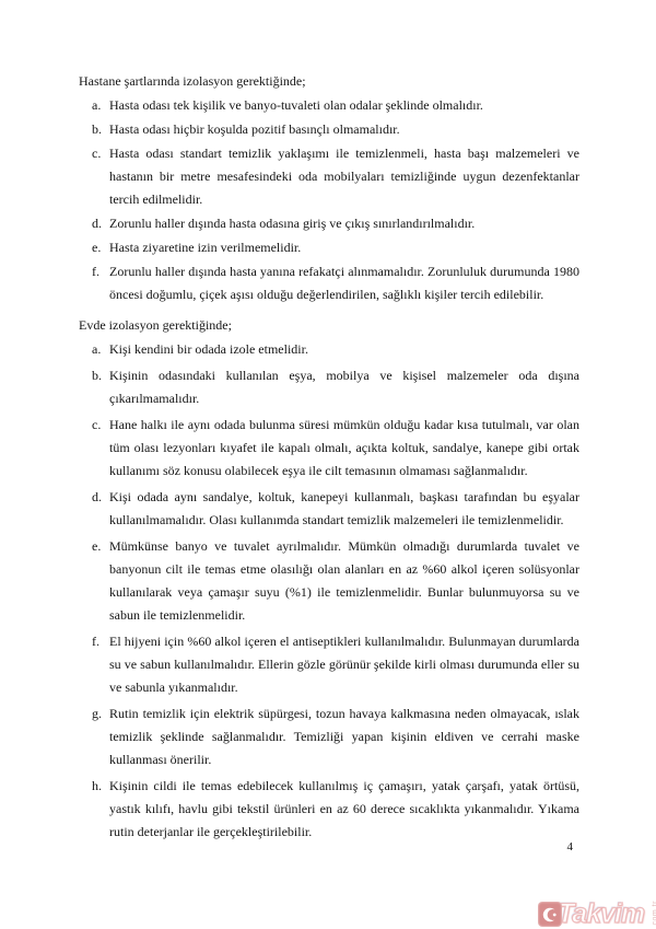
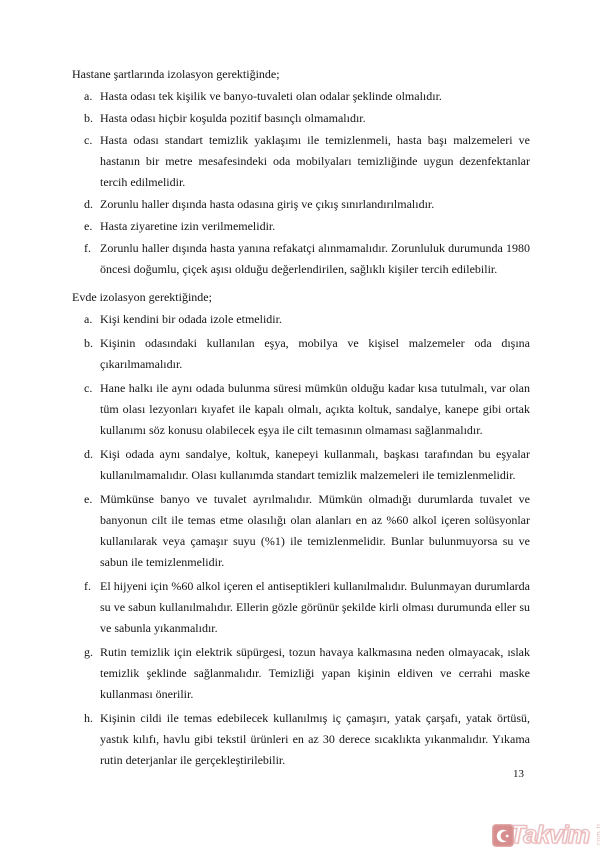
  Hastane şartlarında izolasyon gerektiğinde;
  a.
  Hasta odası tek kişilik ve banyo-tuvaleti olan odalar şeklinde olmalıdır.
  b.
  Hasta odası hiçbir koşulda pozitif basınçlı olmamalıdır.
  c.
  Hasta odası standart temizlik yaklaşımı ile temizlenmeli, hasta başı malzemeleri ve hastanın bir metre mesafesindeki oda mobilyaları temizliğinde uygun dezenfektanlar tercih edilmelidir.
  d.
  Zorunlu haller dışında hasta odasına giriş ve çıkış sınırlandırılmalıdır.
  e.
  Hasta ziyaretine izin verilmemelidir.
  f.
  Zorunlu haller dışında hasta yanına refakatçi alınmamalıdır. Zorunluluk durumunda 1980 öncesi doğumlu, çiçek aşısı olduğu değerlendirilen, sağlıklı kişiler tercih edilebilir.
  Evde izolasyon gerektiğinde;
  a.
  Kişi kendini bir odada izole etmelidir.
  b.
  Kişinin odasındaki kullanılan eşya, mobilya ve kişisel malzemeler oda dışına çıkarılmamalıdır.
  c.
  Hane halkı ile aynı odada bulunma süresi mümkün olduğu kadar kısa tutulmalı, var olan tüm olası lezyonları kıyafet ile kapalı olmalı, açıkta koltuk, sandalye, kanepe gibi ortak kullanımı söz konusu olabilecek eşya ile cilt temasının olmaması sağlanmalıdır.
  d.
  Kişi odada aynı sandalye, koltuk, kanepeyi kullanmalı, başkası tarafından bu eşyalar kullanılmamalıdır. Olası kullanımda standart temizlik malzemeleri ile temizlenmelidir.
  e.
  Mümkünse banyo ve tuvalet ayrılmalıdır. Mümkün olmadığı durumlarda tuvalet ve banyonun cilt ile temas etme olasılığı olan alanları en az %60 alkol içeren solüsyonlar kullanılarak veya çamaşır suyu (%1) ile temizlenmelidir. Bunlar bulunmuyorsa su ve sabun ile temizlenmelidir.
  f.
  El hijyeni için %60 alkol içeren el antiseptikleri kullanılmalıdır. Bulunmayan durumlarda su ve sabun kullanılmalıdır. Ellerin gözle görünür şekilde kirli olması durumunda eller su ve sabunla yıkanmalıdır.
  g.
  Rutin temizlik için elektrik süpürgesi, tozun havaya kalkmasına neden olmayacak, ıslak temizlik şeklinde sağlanmalıdır. Temizliği yapan kişinin eldiven ve cerrahi maske kullanması önerilir.
  h.
- Kişinin cildi ile temas edebilecek kullanılmış iç çamaşırı, yatak çarşafı, yatak örtüsü, yastık kılıfı, havlu gibi tekstil ürünleri en az 60 derece sıcaklıkta yıkanmalıdır. Yıkama rutin deterjanlar ile gerçekleştirilebilir.
+ Kişinin cildi ile temas edebilecek kullanılmış iç çamaşırı, yatak çarşafı, yatak örtüsü, yastık kılıfı, havlu gibi tekstil ürünleri en az 30 derece sıcaklıkta yıkanmalıdır. Yıkama rutin deterjanlar ile gerçekleştirilebilir.
- 4
+ 13
  Takvim
